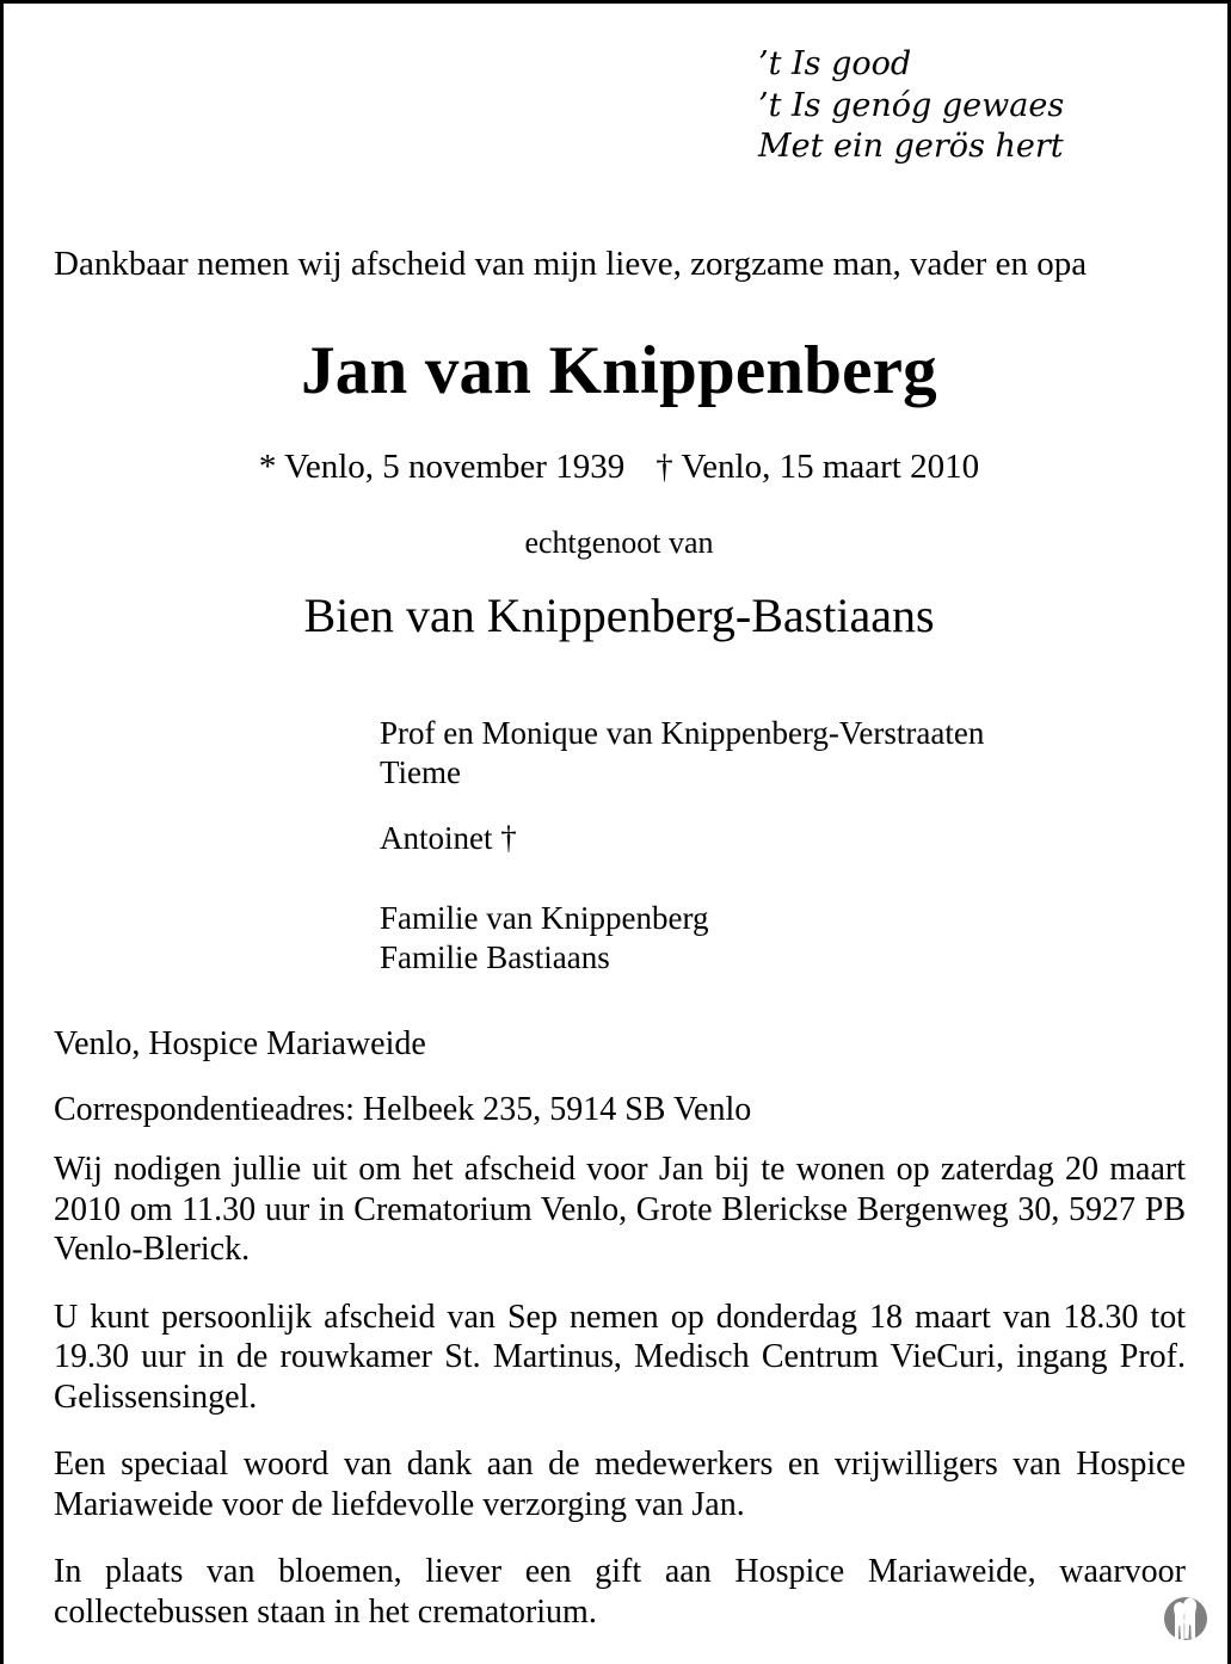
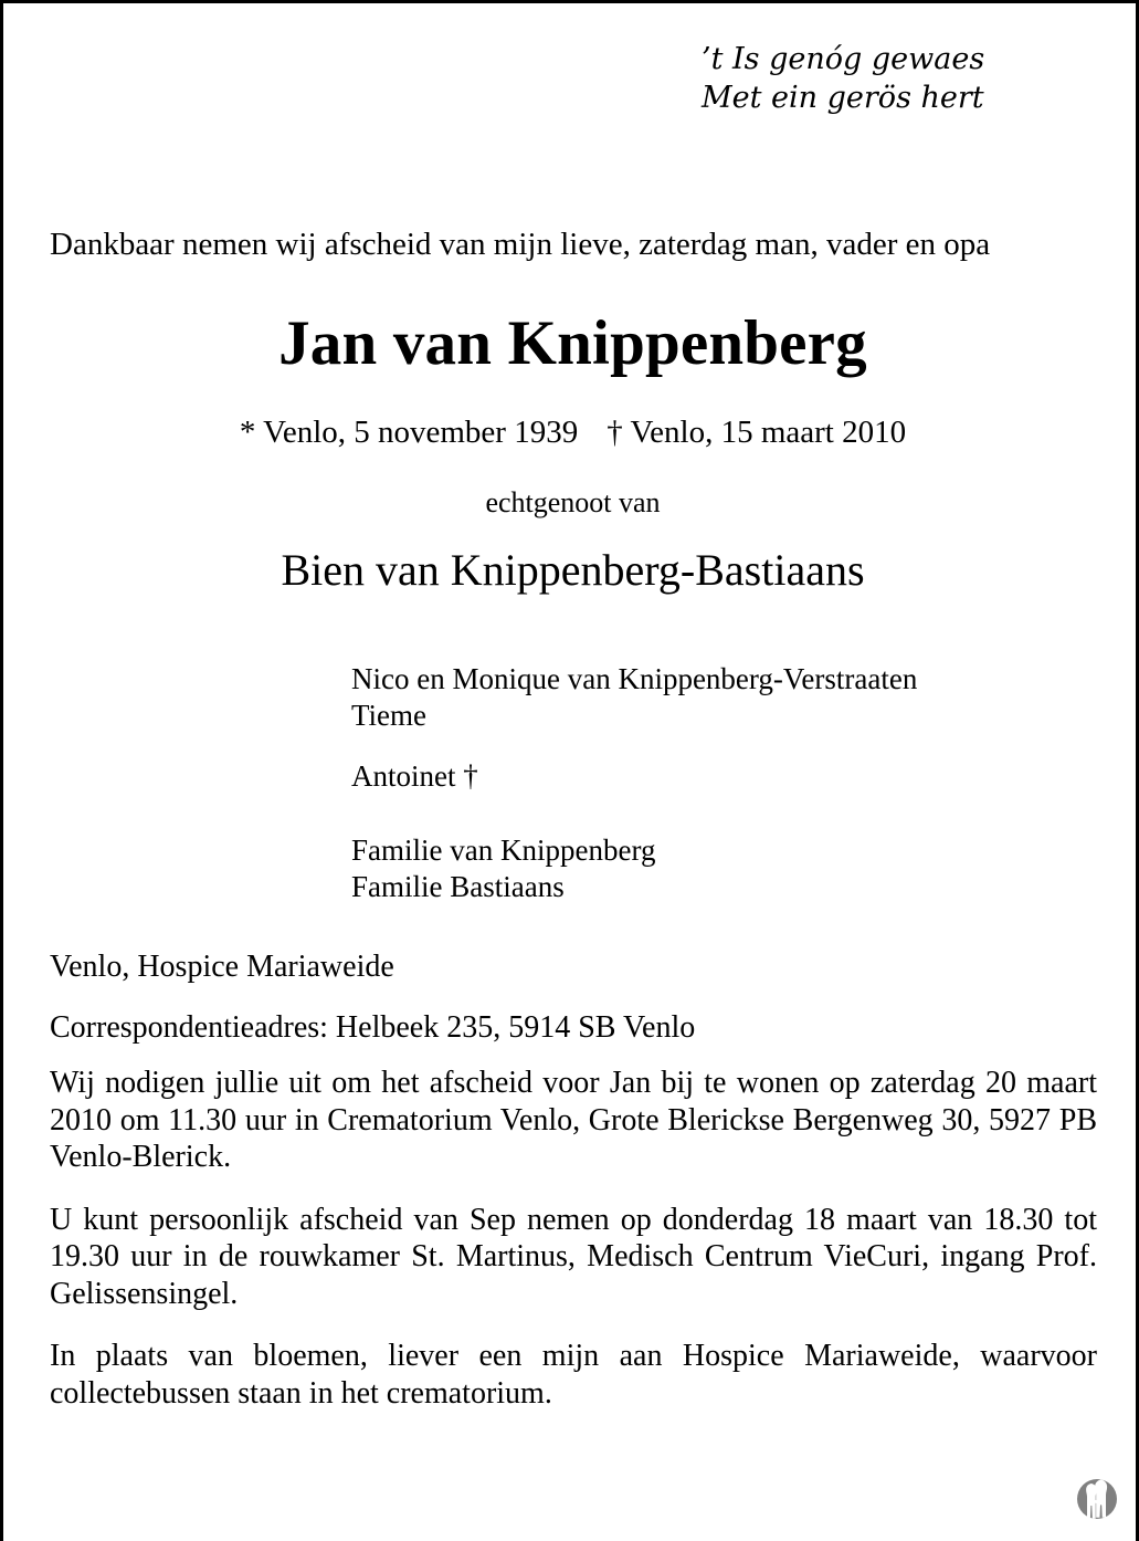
- ’t Is good
  ’t Is genóg gewaes
  Met ein gerös hert
- Dankbaar nemen wij afscheid van mijn lieve, zorgzame man, vader en opa
+ Dankbaar nemen wij afscheid van mijn lieve, zaterdag man, vader en opa
  Jan van Knippenberg
  * Venlo, 5 november 1939 † Venlo, 15 maart 2010
  echtgenoot van
  Bien van Knippenberg-Bastiaans
- Prof en Monique van Knippenberg-Verstraaten
+ Nico en Monique van Knippenberg-Verstraaten
  Tieme
  Antoinet †
  Familie van Knippenberg
  Familie Bastiaans
  Venlo, Hospice Mariaweide
  Correspondentieadres: Helbeek 235, 5914 SB Venlo
  Wij nodigen jullie uit om het afscheid voor Jan bij te wonen op zaterdag 20 maart 2010 om 11.30 uur in Crematorium Venlo, Grote Blerickse Bergenweg 30, 5927 PB Venlo-Blerick.
  U kunt persoonlijk afscheid van Sep nemen op donderdag 18 maart van 18.30 tot 19.30 uur in de rouwkamer St. Martinus, Medisch Centrum VieCuri, ingang Prof. Gelissensingel.
- Een speciaal woord van dank aan de medewerkers en vrijwilligers van Hospice Mariaweide voor de liefdevolle verzorging van Jan.
- In plaats van bloemen, liever een gift aan Hospice Mariaweide, waarvoor collectebussen staan in het crematorium.
+ In plaats van bloemen, liever een mijn aan Hospice Mariaweide, waarvoor collectebussen staan in het crematorium.
